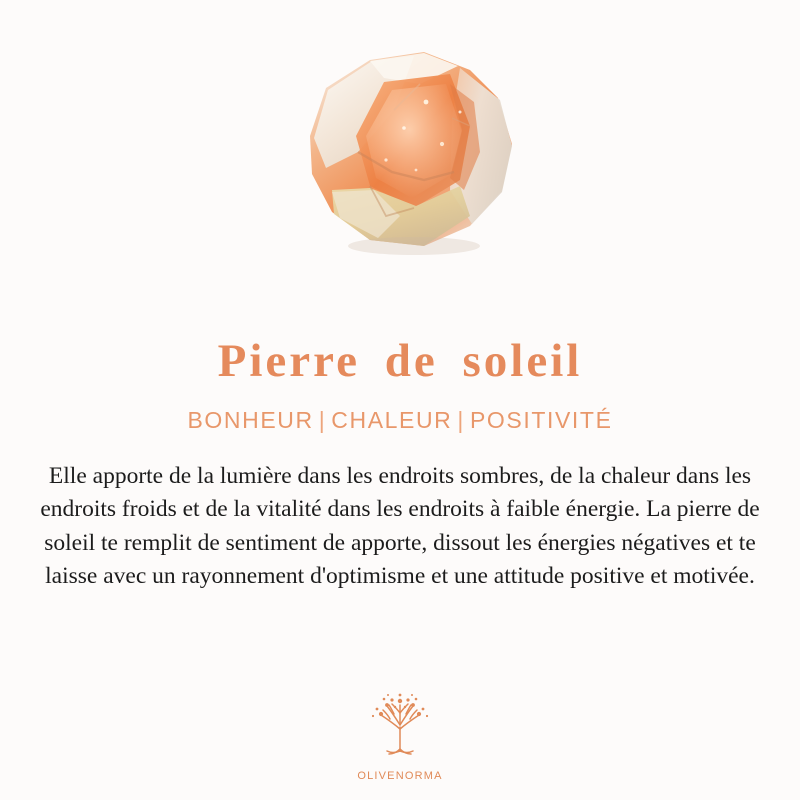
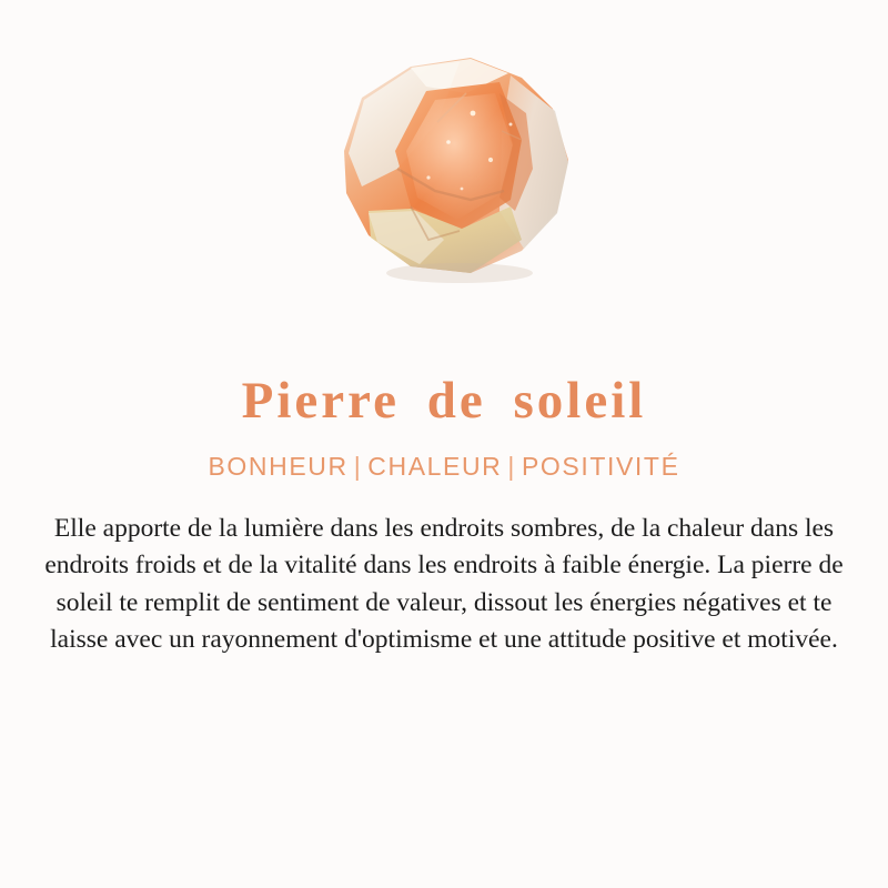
  Pierre de soleil
  BONHEUR | CHALEUR | POSITIVITÉ
- Elle apporte de la lumière dans les endroits sombres, de la chaleur dans les endroits froids et de la vitalité dans les endroits à faible énergie. La pierre de soleil te remplit de sentiment de apporte, dissout les énergies négatives et te laisse avec un rayonnement d'optimisme et une attitude positive et motivée.
+ Elle apporte de la lumière dans les endroits sombres, de la chaleur dans les endroits froids et de la vitalité dans les endroits à faible énergie. La pierre de soleil te remplit de sentiment de valeur, dissout les énergies négatives et te laisse avec un rayonnement d'optimisme et une attitude positive et motivée.
- OLIVENORMA
